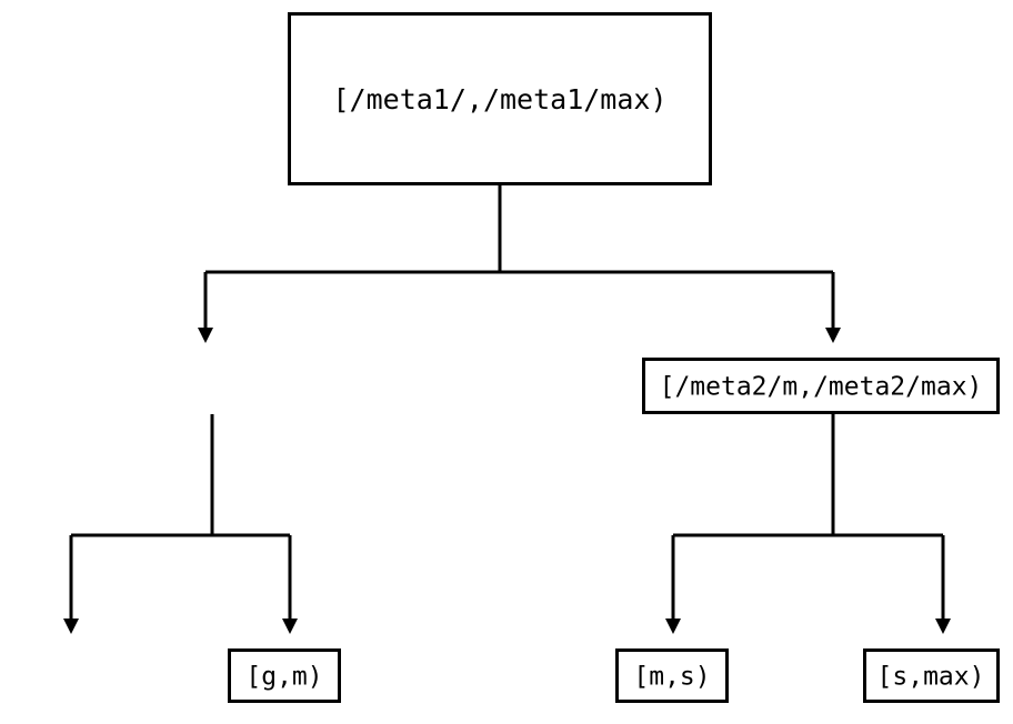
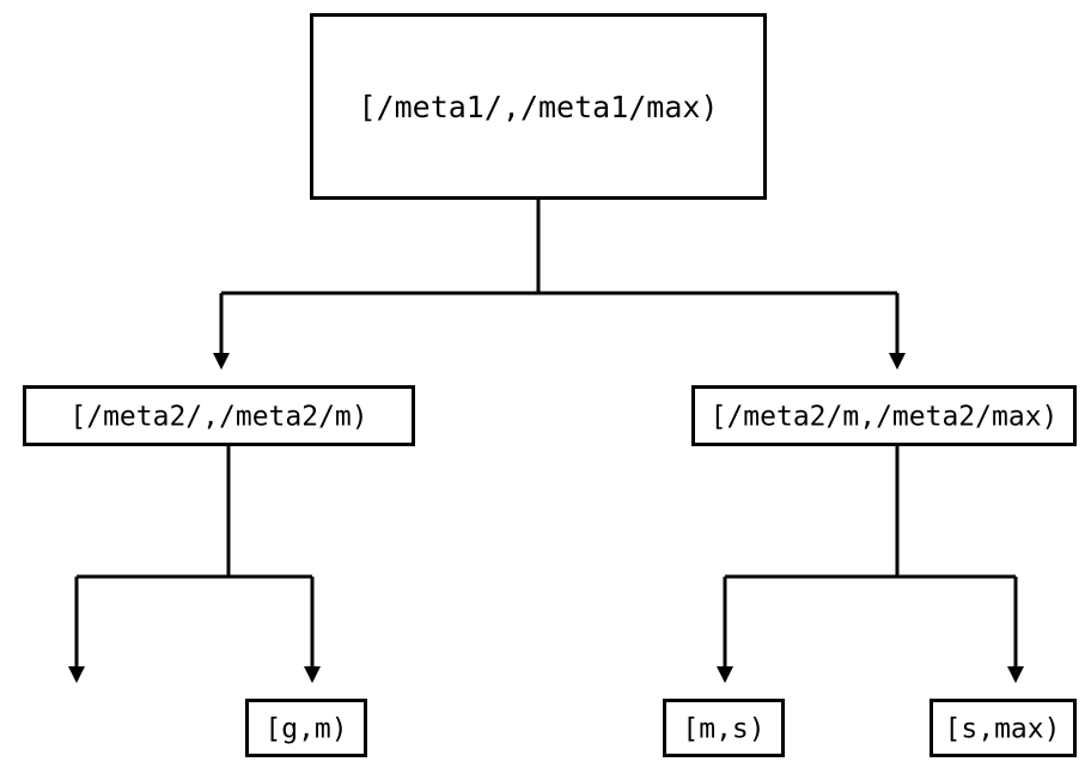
  [/meta1/,/meta1/max)
+ [/meta2/,/meta2/m)
  [/meta2/m,/meta2/max)
  [g,m)
  [m,s)
  [s,max)
